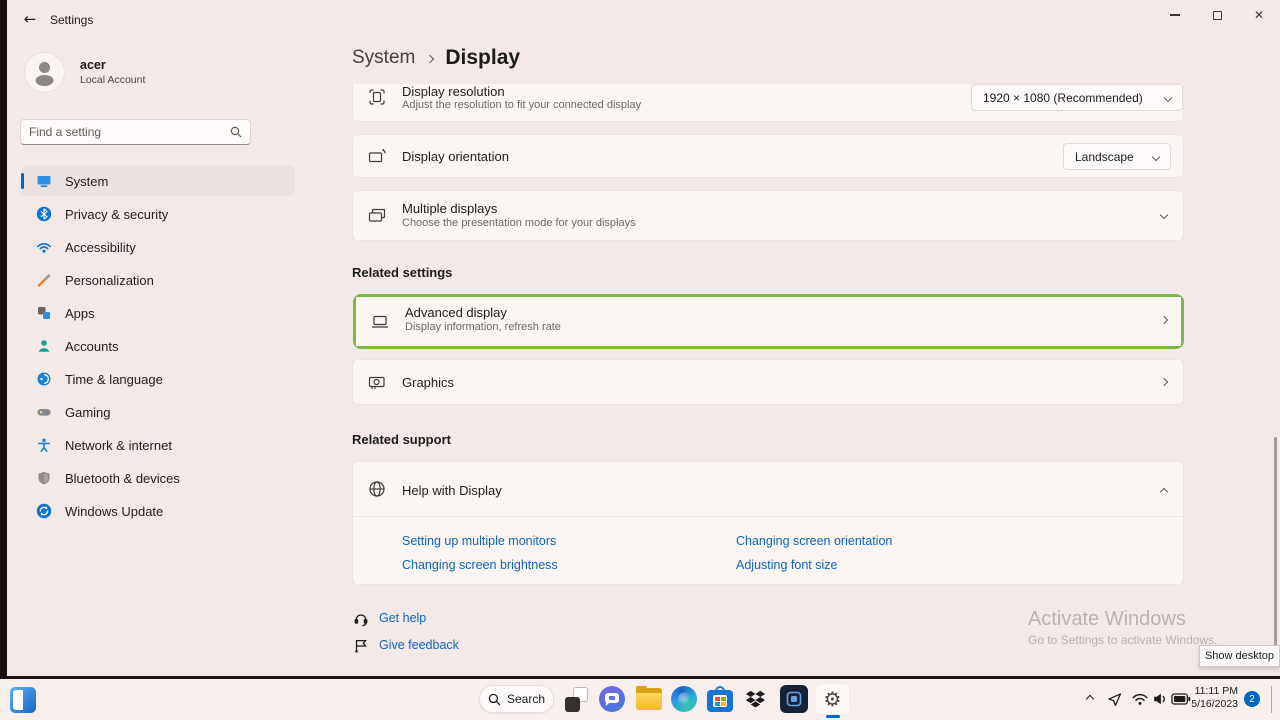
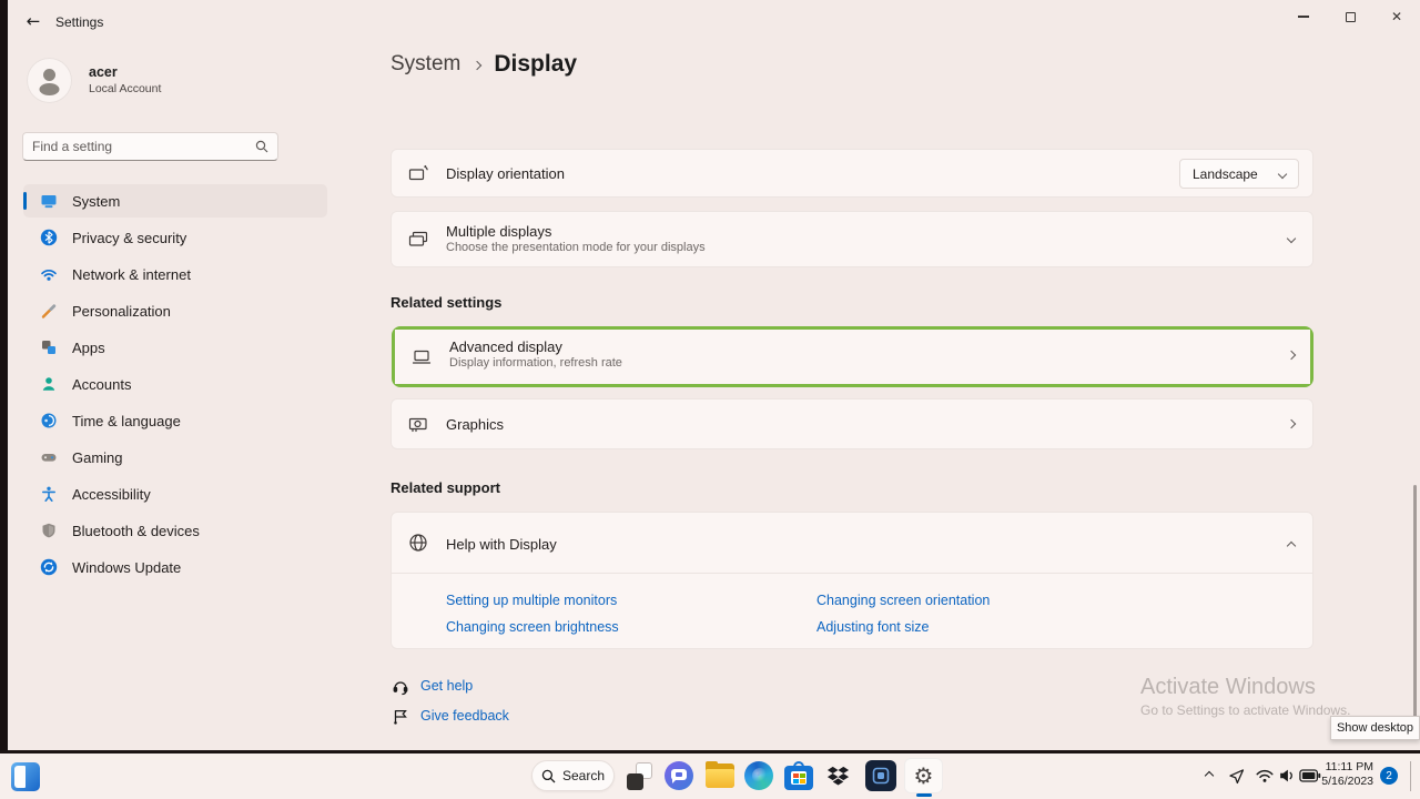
  ←
  Settings
  ✕
  acer
  Local Account
  Find a setting
  System
  Privacy & security
- Accessibility
+ Network & internet
  Personalization
  Apps
  Accounts
  Time & language
  Gaming
- Network & internet
+ Accessibility
  Bluetooth & devices
  Windows Update
  System
  Display
- Display resolution
- Adjust the resolution to fit your connected display
- 1920 × 1080 (Recommended)
  Display orientation
  Landscape
  Multiple displays
  Choose the presentation mode for your displays
  Related settings
  Advanced display
  Display information, refresh rate
  Graphics
  Related support
  Help with Display
  Setting up multiple monitors
  Changing screen orientation
  Changing screen brightness
  Adjusting font size
  Get help
  Give feedback
  Activate Windows
  Go to Settings to activate Windows.
  Show desktop
  Search
  ⚙
  11:11 PM
  5/16/2023
  2
